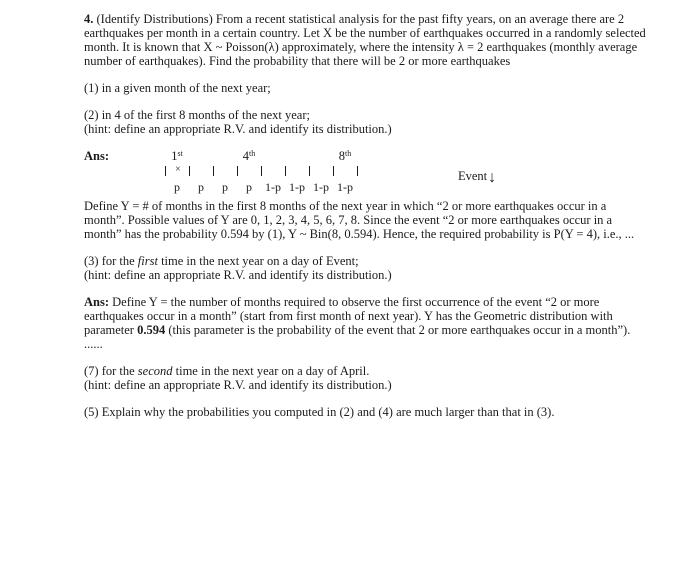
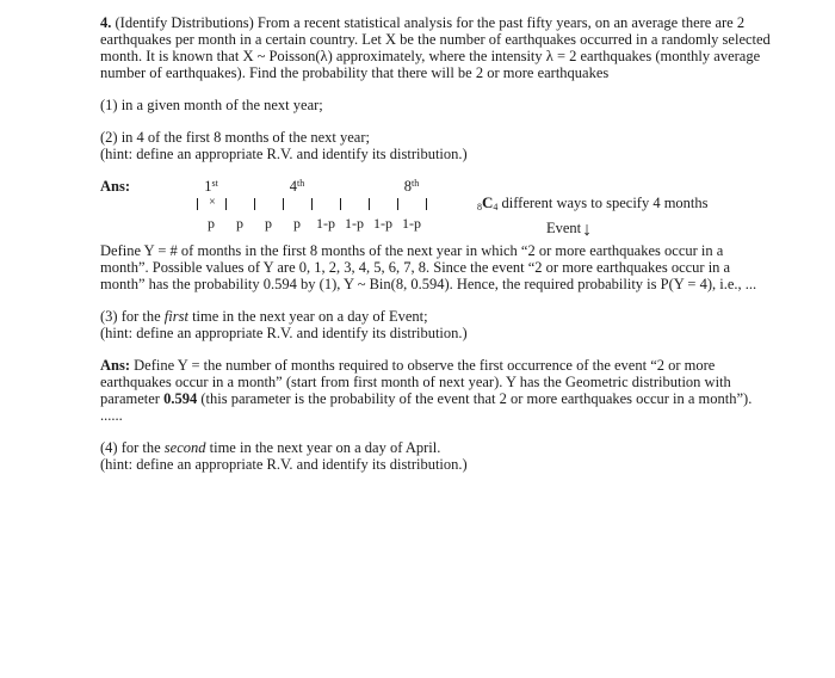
  4. (Identify Distributions) From a recent statistical analysis for the past fifty years, on an average there are 2 earthquakes per month in a certain country. Let X be the number of earthquakes occurred in a randomly selected month. It is known that X ~ Poisson(λ) approximately, where the intensity λ = 2 earthquakes (monthly average number of earthquakes). Find the probability that there will be 2 or more earthquakes
  (1) in a given month of the next year;
  (2) in 4 of the first 8 months of the next year;
  (hint: define an appropriate R.V. and identify its distribution.)
  Ans:
  1st
  4th
  8th
  ×
  p
  p
  p
  p
  1-p
  1-p
  1-p
  1-p
+ 8C4 different ways to specify 4 months
  Event↓
  Define Y = # of months in the first 8 months of the next year in which “2 or more earthquakes occur in a month”. Possible values of Y are 0, 1, 2, 3, 4, 5, 6, 7, 8. Since the event “2 or more earthquakes occur in a month” has the probability 0.594 by (1), Y ~ Bin(8, 0.594). Hence, the required probability is P(Y = 4), i.e., ...
  (3) for the first time in the next year on a day of Event;
  (hint: define an appropriate R.V. and identify its distribution.)
  Ans: Define Y = the number of months required to observe the first occurrence of the event “2 or more earthquakes occur in a month” (start from first month of next year). Y has the Geometric distribution with parameter 0.594 (this parameter is the probability of the event that 2 or more earthquakes occur in a month”). ......
- (7) for the second time in the next year on a day of April.
+ (4) for the second time in the next year on a day of April.
  (hint: define an appropriate R.V. and identify its distribution.)
- (5) Explain why the probabilities you computed in (2) and (4) are much larger than that in (3).
